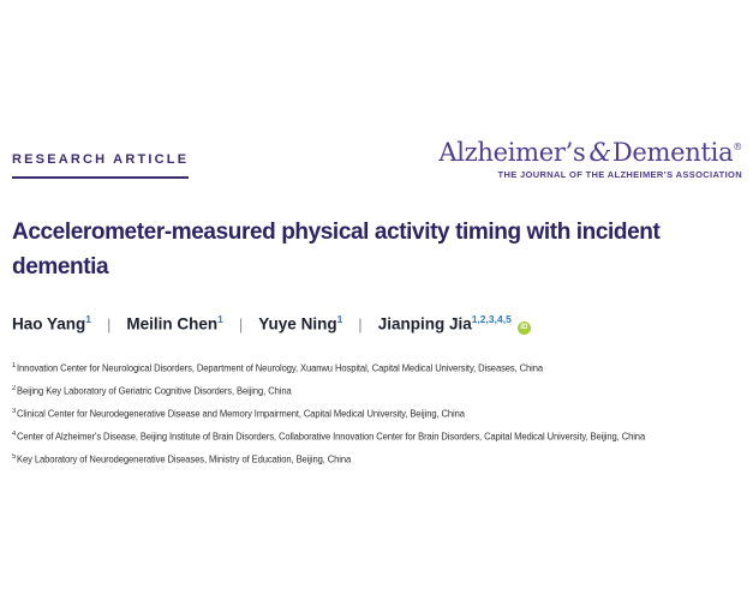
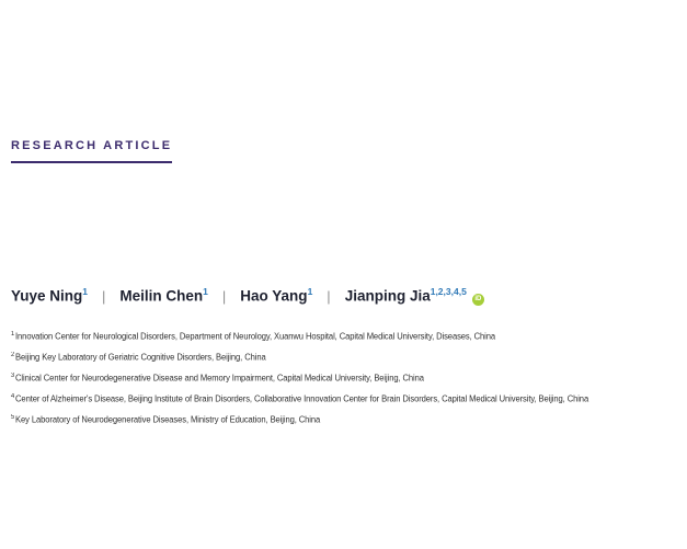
  RESEARCH ARTICLE
- Alzheimer’s &Dementia®
- THE JOURNAL OF THE ALZHEIMER’S ASSOCIATION
- Accelerometer-measured physical activity timing with incident dementia
- Hao Yang1
+ Yuye Ning1
  |
  Meilin Chen1
  |
- Yuye Ning1
+ Hao Yang1
  |
  Jianping Jia1,2,3,4,5
  Innovation Center for Neurological Disorders, Department of Neurology, Xuanwu Hospital, Capital Medical University, Diseases, China
  Beijing Key Laboratory of Geriatric Cognitive Disorders, Beijing, China
  Clinical Center for Neurodegenerative Disease and Memory Impairment, Capital Medical University, Beijing, China
  Center of Alzheimer's Disease, Beijing Institute of Brain Disorders, Collaborative Innovation Center for Brain Disorders, Capital Medical University, Beijing, China
  Key Laboratory of Neurodegenerative Diseases, Ministry of Education, Beijing, China
